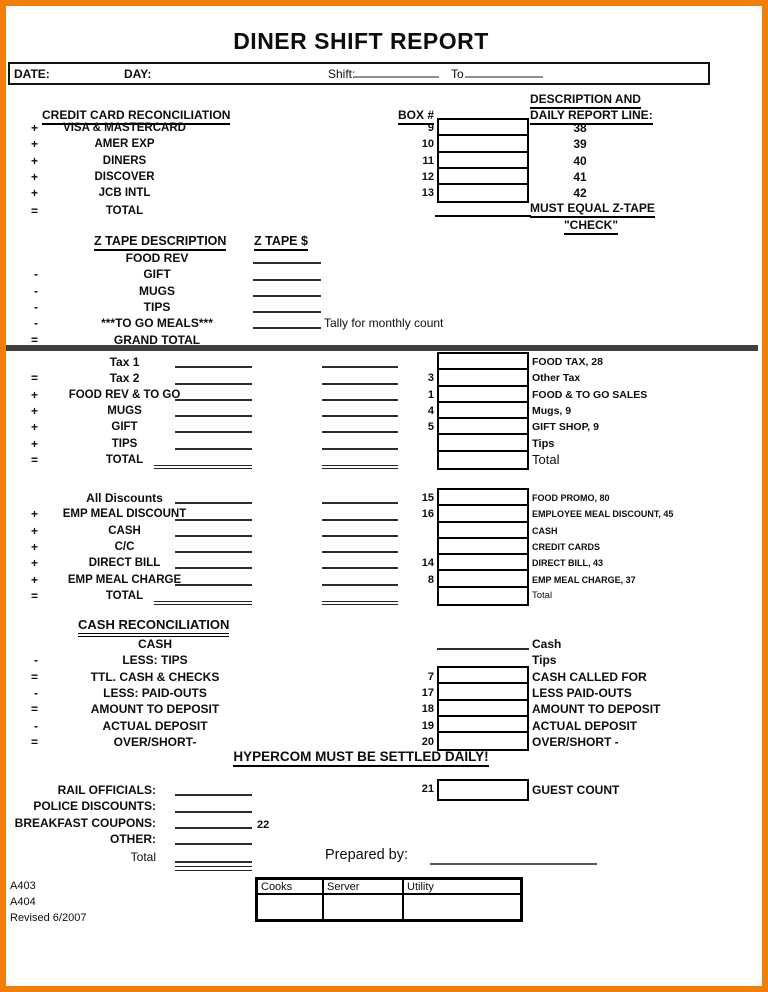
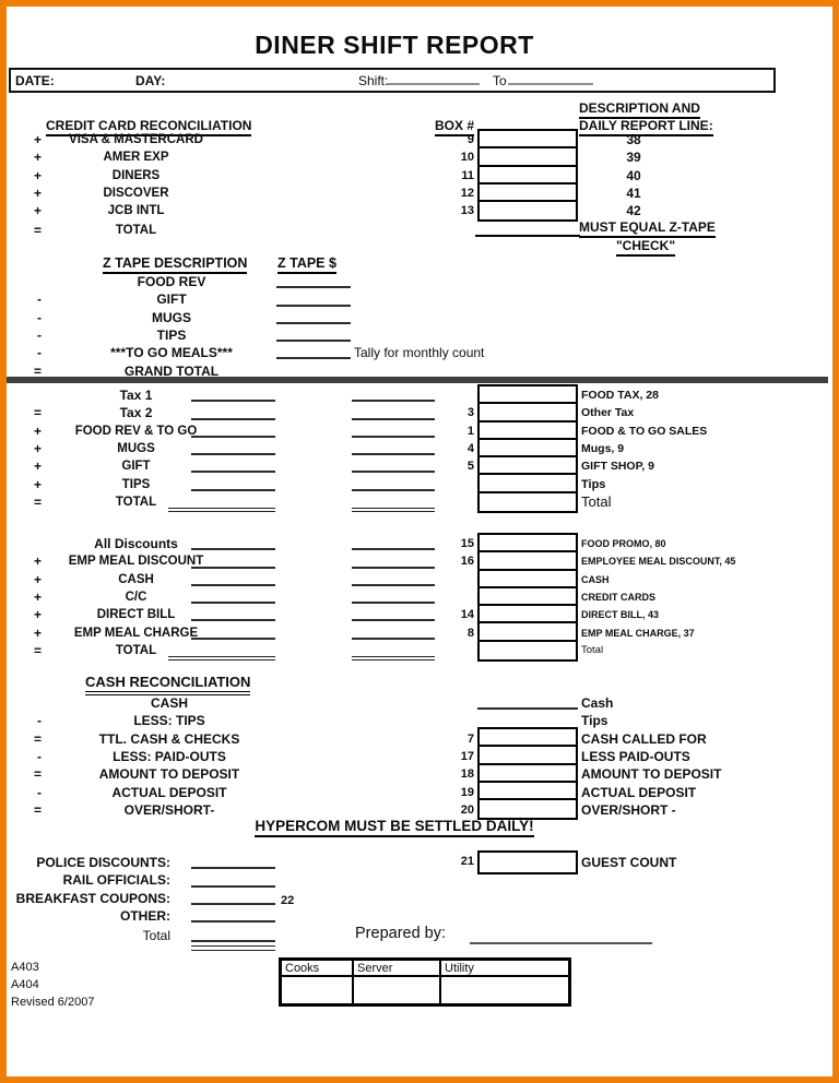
  DINER SHIFT REPORT
  DATE:
  DAY:
  Shift:
  To
  CREDIT CARD RECONCILIATION
  BOX #
  DESCRIPTION AND
  DAILY REPORT LINE:
  +
  VISA & MASTERCARD
  9
  38
  +
  AMER EXP
  10
  39
  +
  DINERS
  11
  40
  +
  DISCOVER
  12
  41
  +
  JCB INTL
  13
  42
  =
  TOTAL
  MUST EQUAL Z-TAPE
  "CHECK"
  Z TAPE DESCRIPTION
  Z TAPE $
  FOOD REV
  -
  GIFT
  -
  MUGS
  -
  TIPS
  -
  ***TO GO MEALS***
  Tally for monthly count
  =
  GRAND TOTAL
  Tax 1
  FOOD TAX, 28
  =
  Tax 2
  3
  Other Tax
  +
  FOOD REV & TO GO
  1
  FOOD & TO GO SALES
  +
  MUGS
  4
  Mugs, 9
  +
  GIFT
  5
  GIFT SHOP, 9
  +
  TIPS
  Tips
  =
  TOTAL
  Total
  All Discounts
  15
  FOOD PROMO, 80
  +
  EMP MEAL DISCOUNT
  16
  EMPLOYEE MEAL DISCOUNT, 45
  +
  CASH
  CASH
  +
  C/C
  CREDIT CARDS
  +
  DIRECT BILL
  14
  DIRECT BILL, 43
  +
  EMP MEAL CHARGE
  8
  EMP MEAL CHARGE, 37
  =
  TOTAL
  Total
  CASH RECONCILIATION
  CASH
  Cash
  -
  LESS: TIPS
  Tips
  =
  TTL. CASH & CHECKS
  7
  CASH CALLED FOR
  -
  LESS: PAID-OUTS
  17
  LESS PAID-OUTS
  =
  AMOUNT TO DEPOSIT
  18
  AMOUNT TO DEPOSIT
  -
  ACTUAL DEPOSIT
  19
  ACTUAL DEPOSIT
  =
  OVER/SHORT-
  20
  OVER/SHORT -
  HYPERCOM MUST BE SETTLED DAILY!
- RAIL OFFICIALS:
+ POLICE DISCOUNTS:
  21
  GUEST COUNT
- POLICE DISCOUNTS:
+ RAIL OFFICIALS:
  BREAKFAST COUPONS:
  22
  OTHER:
  Total
  Prepared by:
  A403
  A404
  Revised 6/2007
  Cooks
  Server
  Utility
